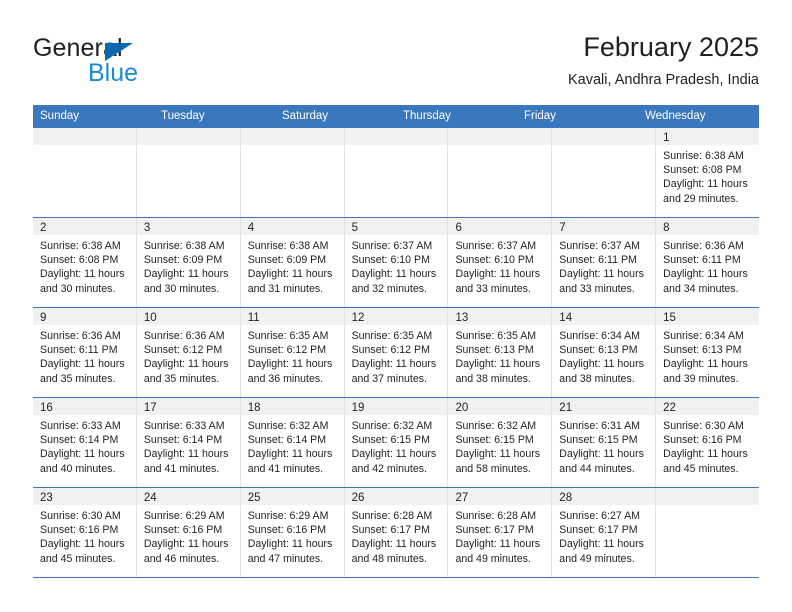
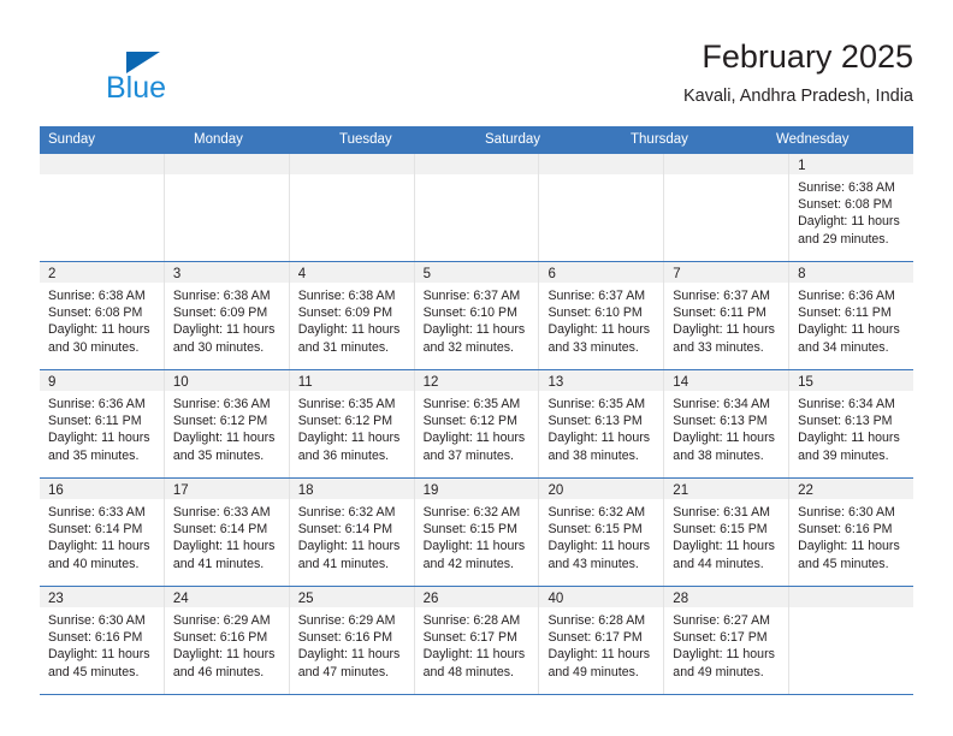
- General
  Blue
  February 2025
  Kavali, Andhra Pradesh, India
  Sunday
+ Monday
  Tuesday
  Saturday
  Thursday
- Friday
  Wednesday
  1
  Sunrise: 6:38 AM
  Sunset: 6:08 PM
  Daylight: 11 hours
  and 29 minutes.
  2
  Sunrise: 6:38 AM
  Sunset: 6:08 PM
  Daylight: 11 hours
  and 30 minutes.
  3
  Sunrise: 6:38 AM
  Sunset: 6:09 PM
  Daylight: 11 hours
  and 30 minutes.
  4
  Sunrise: 6:38 AM
  Sunset: 6:09 PM
  Daylight: 11 hours
  and 31 minutes.
  5
  Sunrise: 6:37 AM
  Sunset: 6:10 PM
  Daylight: 11 hours
  and 32 minutes.
  6
  Sunrise: 6:37 AM
  Sunset: 6:10 PM
  Daylight: 11 hours
  and 33 minutes.
  7
  Sunrise: 6:37 AM
  Sunset: 6:11 PM
  Daylight: 11 hours
  and 33 minutes.
  8
  Sunrise: 6:36 AM
  Sunset: 6:11 PM
  Daylight: 11 hours
  and 34 minutes.
  9
  Sunrise: 6:36 AM
  Sunset: 6:11 PM
  Daylight: 11 hours
  and 35 minutes.
  10
  Sunrise: 6:36 AM
  Sunset: 6:12 PM
  Daylight: 11 hours
  and 35 minutes.
  11
  Sunrise: 6:35 AM
  Sunset: 6:12 PM
  Daylight: 11 hours
  and 36 minutes.
  12
  Sunrise: 6:35 AM
  Sunset: 6:12 PM
  Daylight: 11 hours
  and 37 minutes.
  13
  Sunrise: 6:35 AM
  Sunset: 6:13 PM
  Daylight: 11 hours
  and 38 minutes.
  14
  Sunrise: 6:34 AM
  Sunset: 6:13 PM
  Daylight: 11 hours
  and 38 minutes.
  15
  Sunrise: 6:34 AM
  Sunset: 6:13 PM
  Daylight: 11 hours
  and 39 minutes.
  16
  Sunrise: 6:33 AM
  Sunset: 6:14 PM
  Daylight: 11 hours
  and 40 minutes.
  17
  Sunrise: 6:33 AM
  Sunset: 6:14 PM
  Daylight: 11 hours
  and 41 minutes.
  18
  Sunrise: 6:32 AM
  Sunset: 6:14 PM
  Daylight: 11 hours
  and 41 minutes.
  19
  Sunrise: 6:32 AM
  Sunset: 6:15 PM
  Daylight: 11 hours
  and 42 minutes.
  20
  Sunrise: 6:32 AM
  Sunset: 6:15 PM
  Daylight: 11 hours
- and 58 minutes.
+ and 43 minutes.
  21
  Sunrise: 6:31 AM
  Sunset: 6:15 PM
  Daylight: 11 hours
  and 44 minutes.
  22
  Sunrise: 6:30 AM
  Sunset: 6:16 PM
  Daylight: 11 hours
  and 45 minutes.
  23
  Sunrise: 6:30 AM
  Sunset: 6:16 PM
  Daylight: 11 hours
  and 45 minutes.
  24
  Sunrise: 6:29 AM
  Sunset: 6:16 PM
  Daylight: 11 hours
  and 46 minutes.
  25
  Sunrise: 6:29 AM
  Sunset: 6:16 PM
  Daylight: 11 hours
  and 47 minutes.
  26
  Sunrise: 6:28 AM
  Sunset: 6:17 PM
  Daylight: 11 hours
  and 48 minutes.
- 27
+ 40
  Sunrise: 6:28 AM
  Sunset: 6:17 PM
  Daylight: 11 hours
  and 49 minutes.
  28
  Sunrise: 6:27 AM
  Sunset: 6:17 PM
  Daylight: 11 hours
  and 49 minutes.
